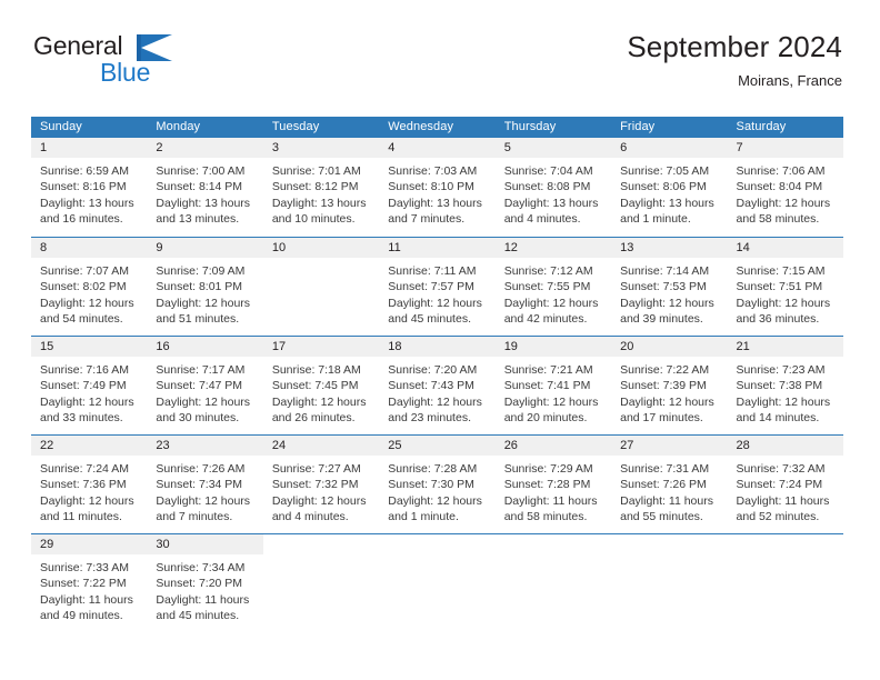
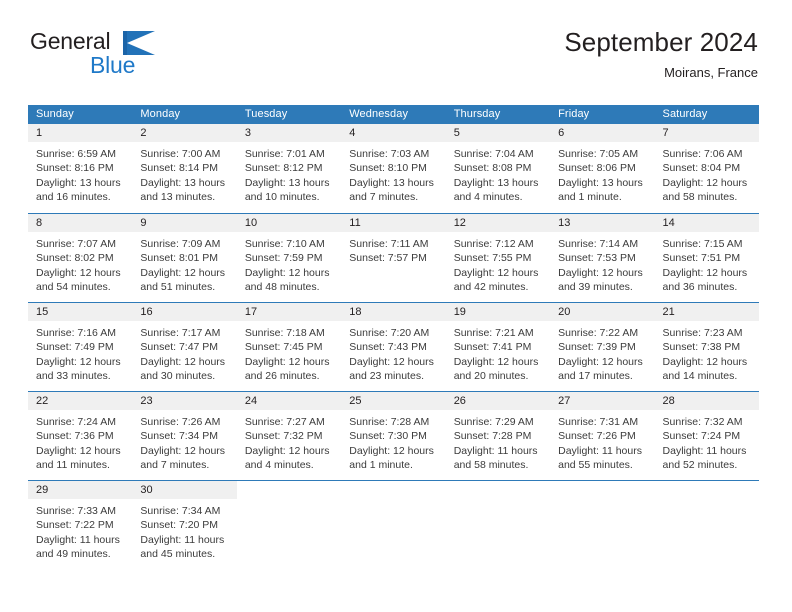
  General
  Blue
  September 2024
  Moirans, France
  Sunday
  Monday
  Tuesday
  Wednesday
  Thursday
  Friday
  Saturday
  1
  Sunrise: 6:59 AM
  Sunset: 8:16 PM
  Daylight: 13 hours and 16 minutes.
  2
  Sunrise: 7:00 AM
  Sunset: 8:14 PM
  Daylight: 13 hours and 13 minutes.
  3
  Sunrise: 7:01 AM
  Sunset: 8:12 PM
  Daylight: 13 hours and 10 minutes.
  4
  Sunrise: 7:03 AM
  Sunset: 8:10 PM
  Daylight: 13 hours and 7 minutes.
  5
  Sunrise: 7:04 AM
  Sunset: 8:08 PM
  Daylight: 13 hours and 4 minutes.
  6
  Sunrise: 7:05 AM
  Sunset: 8:06 PM
  Daylight: 13 hours and 1 minute.
  7
  Sunrise: 7:06 AM
  Sunset: 8:04 PM
  Daylight: 12 hours and 58 minutes.
  8
  Sunrise: 7:07 AM
  Sunset: 8:02 PM
  Daylight: 12 hours and 54 minutes.
  9
  Sunrise: 7:09 AM
  Sunset: 8:01 PM
  Daylight: 12 hours and 51 minutes.
  10
+ Sunrise: 7:10 AM
+ Sunset: 7:59 PM
+ Daylight: 12 hours and 48 minutes.
  11
  Sunrise: 7:11 AM
  Sunset: 7:57 PM
- Daylight: 12 hours and 45 minutes.
  12
  Sunrise: 7:12 AM
  Sunset: 7:55 PM
  Daylight: 12 hours and 42 minutes.
  13
  Sunrise: 7:14 AM
  Sunset: 7:53 PM
  Daylight: 12 hours and 39 minutes.
  14
  Sunrise: 7:15 AM
  Sunset: 7:51 PM
  Daylight: 12 hours and 36 minutes.
  15
  Sunrise: 7:16 AM
  Sunset: 7:49 PM
  Daylight: 12 hours and 33 minutes.
  16
  Sunrise: 7:17 AM
  Sunset: 7:47 PM
  Daylight: 12 hours and 30 minutes.
  17
  Sunrise: 7:18 AM
  Sunset: 7:45 PM
  Daylight: 12 hours and 26 minutes.
  18
  Sunrise: 7:20 AM
  Sunset: 7:43 PM
  Daylight: 12 hours and 23 minutes.
  19
  Sunrise: 7:21 AM
  Sunset: 7:41 PM
  Daylight: 12 hours and 20 minutes.
  20
  Sunrise: 7:22 AM
  Sunset: 7:39 PM
  Daylight: 12 hours and 17 minutes.
  21
  Sunrise: 7:23 AM
  Sunset: 7:38 PM
  Daylight: 12 hours and 14 minutes.
  22
  Sunrise: 7:24 AM
  Sunset: 7:36 PM
  Daylight: 12 hours and 11 minutes.
  23
  Sunrise: 7:26 AM
  Sunset: 7:34 PM
  Daylight: 12 hours and 7 minutes.
  24
  Sunrise: 7:27 AM
  Sunset: 7:32 PM
  Daylight: 12 hours and 4 minutes.
  25
  Sunrise: 7:28 AM
  Sunset: 7:30 PM
  Daylight: 12 hours and 1 minute.
  26
  Sunrise: 7:29 AM
  Sunset: 7:28 PM
  Daylight: 11 hours and 58 minutes.
  27
  Sunrise: 7:31 AM
  Sunset: 7:26 PM
  Daylight: 11 hours and 55 minutes.
  28
  Sunrise: 7:32 AM
  Sunset: 7:24 PM
  Daylight: 11 hours and 52 minutes.
  29
  Sunrise: 7:33 AM
  Sunset: 7:22 PM
  Daylight: 11 hours and 49 minutes.
  30
  Sunrise: 7:34 AM
  Sunset: 7:20 PM
  Daylight: 11 hours and 45 minutes.
